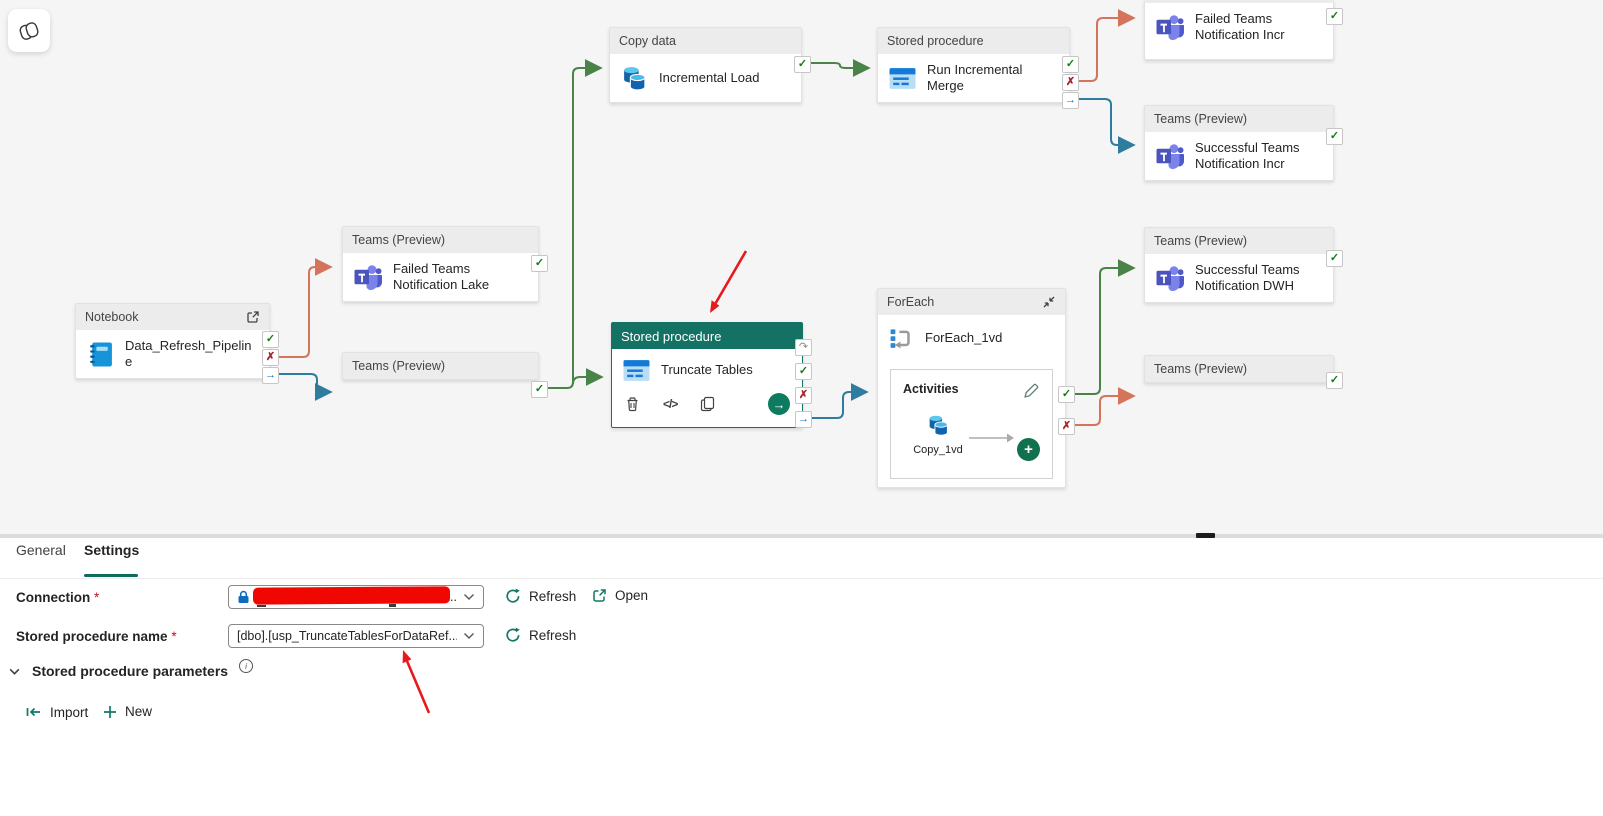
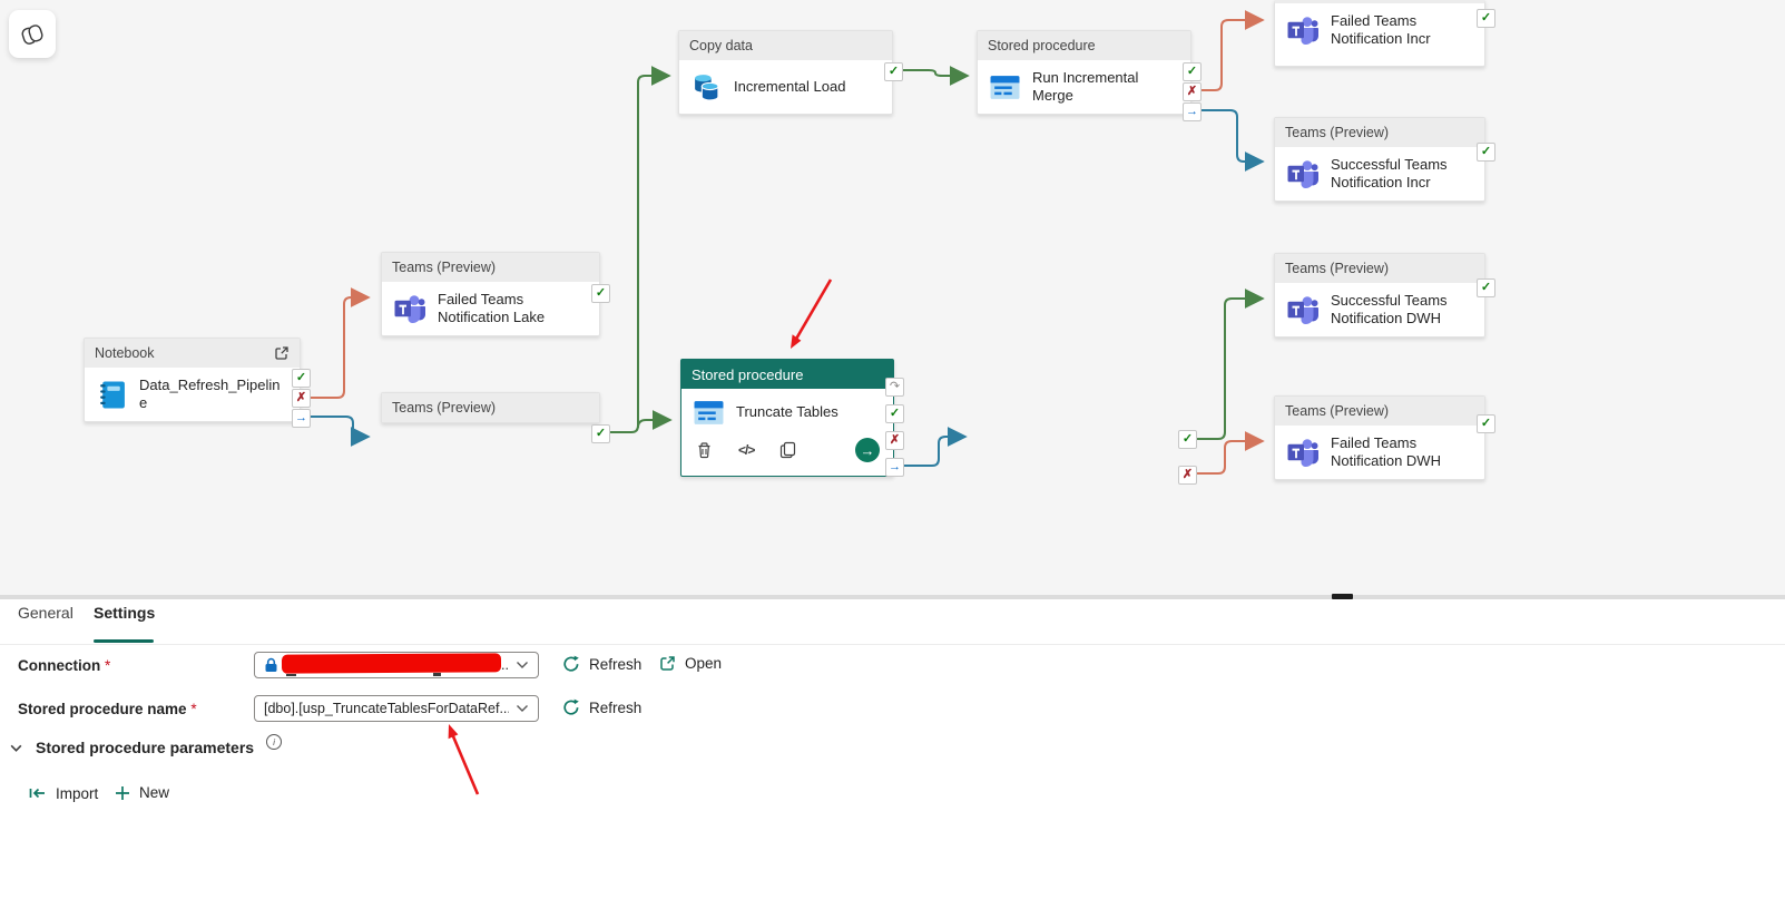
  Notebook
  Data_Refresh_Pipeline
  Teams (Preview)
  Failed Teams Notification Lake
  Teams (Preview)
  Copy data
  Incremental Load
  Stored procedure
  Run Incremental Merge
  Stored procedure
  Truncate Tables
  </>
  →
- ForEach
- ForEach_1vd
- Activities
- Copy_1vd
- +
  Failed Teams Notification Incr
  Teams (Preview)
  Successful Teams Notification Incr
  Teams (Preview)
  Successful Teams Notification DWH
  Teams (Preview)
+ Failed Teams Notification DWH
  ✓
  ✗
  →
  ✓
  ✓
  ✓
  ✓
  ✗
  →
  ↷
  ✓
  ✗
  →
  ✓
  ✗
  ✓
  ✓
  ✓
  ✓
  General
  Settings
  Connection *
  ..
  Refresh
  Open
  Stored procedure name *
  [dbo].[usp_TruncateTablesForDataRef..
  Refresh
  Stored procedure parameters
  i
  Import
  New
